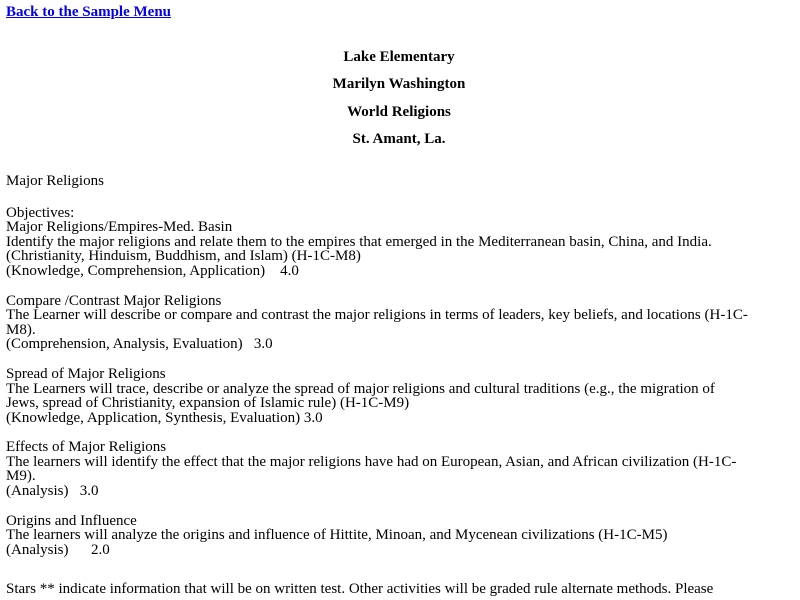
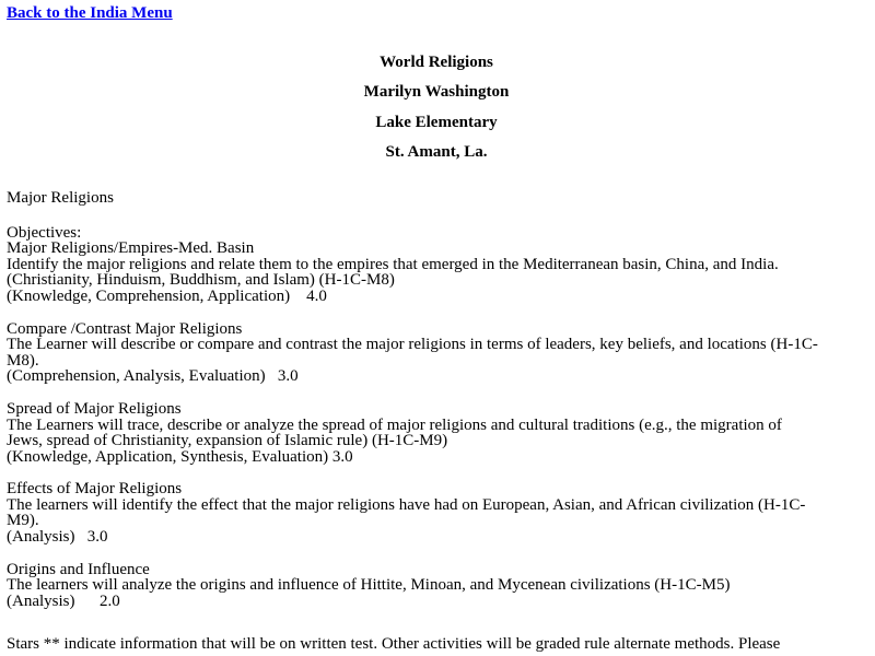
- Back to the Sample Menu
+ Back to the India Menu
- Lake Elementary
+ World Religions
  Marilyn Washington
- World Religions
+ Lake Elementary
  St. Amant, La.
  Major Religions
  Objectives:
  Major Religions/Empires-Med. Basin
  Identify the major religions and relate them to the empires that emerged in the Mediterranean basin, China, and India.
  (Christianity, Hinduism, Buddhism, and Islam) (H-1C-M8)
  (Knowledge, Comprehension, Application) 4.0
  Compare /Contrast Major Religions
  The Learner will describe or compare and contrast the major religions in terms of leaders, key beliefs, and locations (H-1C-
  M8).
  (Comprehension, Analysis, Evaluation) 3.0
  Spread of Major Religions
  The Learners will trace, describe or analyze the spread of major religions and cultural traditions (e.g., the migration of
  Jews, spread of Christianity, expansion of Islamic rule) (H-1C-M9)
  (Knowledge, Application, Synthesis, Evaluation) 3.0
  Effects of Major Religions
  The learners will identify the effect that the major religions have had on European, Asian, and African civilization (H-1C-
  M9).
  (Analysis) 3.0
  Origins and Influence
  The learners will analyze the origins and influence of Hittite, Minoan, and Mycenean civilizations (H-1C-M5)
  (Analysis) 2.0
  Stars ** indicate information that will be on written test. Other activities will be graded rule alternate methods. Please
